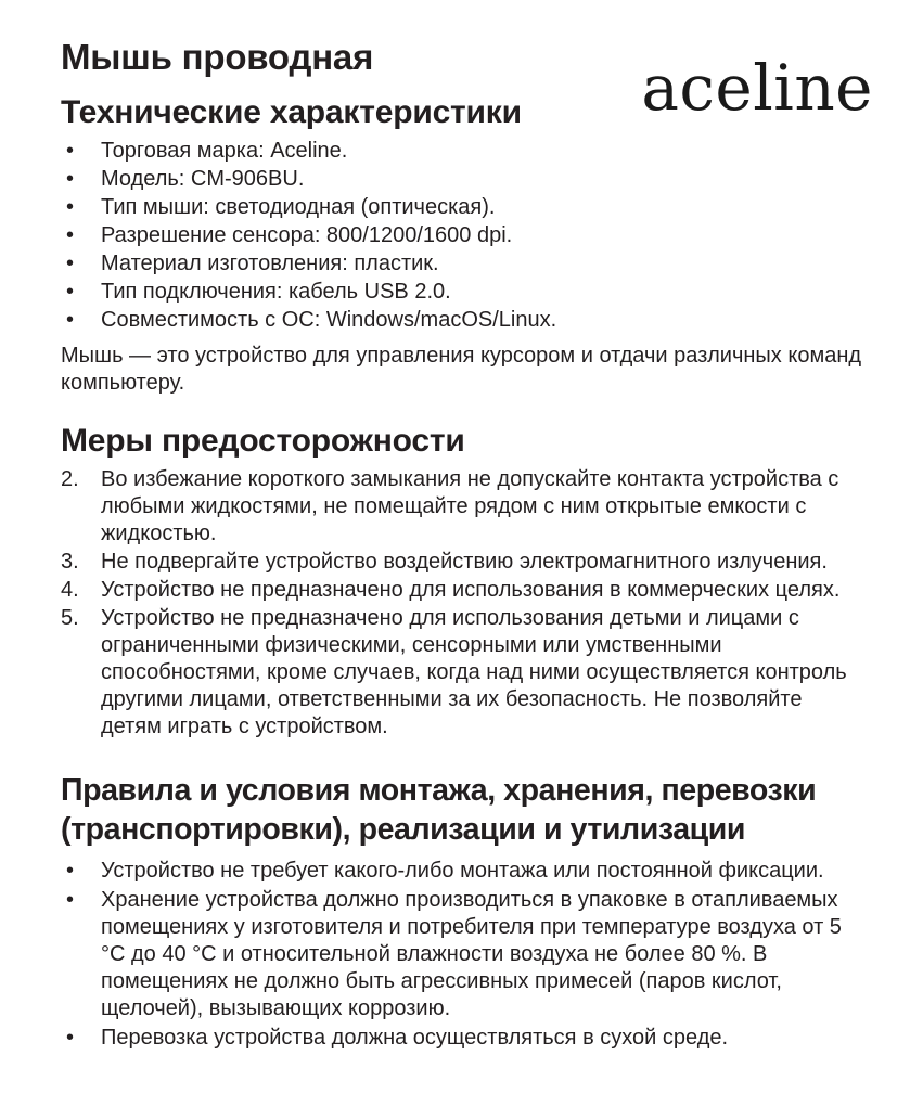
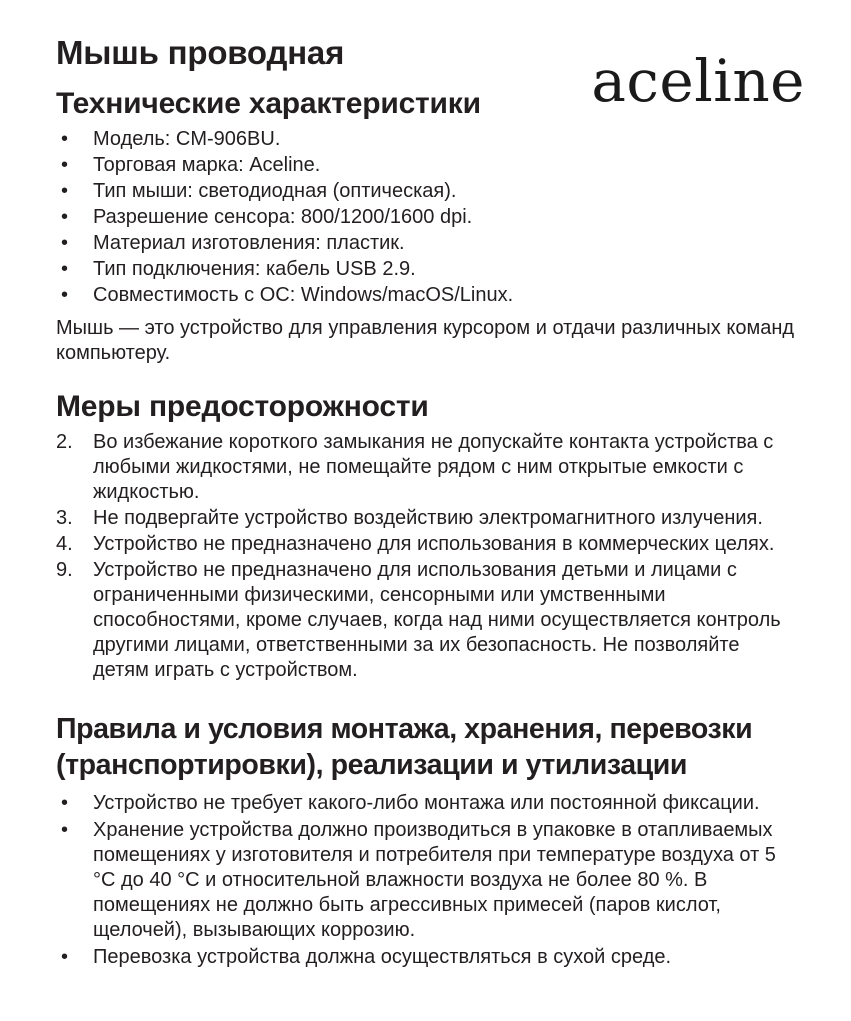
  aceline
  Мышь проводная
  Технические характеристики
  •
- Торговая марка: Aceline.
+ Модель: CM-906BU.
  •
- Модель: CM-906BU.
+ Торговая марка: Aceline.
  •
  Тип мыши: светодиодная (оптическая).
  •
  Разрешение сенсора: 800/1200/1600 dpi.
  •
  Материал изготовления: пластик.
  •
- Тип подключения: кабель USB 2.0.
+ Тип подключения: кабель USB 2.9.
  •
  Совместимость с ОС: Windows/macOS/Linux.
  Мышь — это устройство для управления курсором и отдачи различных команд компьютеру.
  Меры предосторожности
  2.
  Во избежание короткого замыкания не допускайте контакта устройства с любыми жидкостями, не помещайте рядом с ним открытые емкости с жидкостью.
  3.
  Не подвергайте устройство воздействию электромагнитного излучения.
  4.
  Устройство не предназначено для использования в коммерческих целях.
- 5.
+ 9.
  Устройство не предназначено для использования детьми и лицами с ограниченными физическими, сенсорными или умственными способностями, кроме случаев, когда над ними осуществляется контроль другими лицами, ответственными за их безопасность. Не позволяйте детям играть с устройством.
  Правила и условия монтажа, хранения, перевозки
  (транспортировки), реализации и утилизации
  •
  Устройство не требует какого-либо монтажа или постоянной фиксации.
  •
  Хранение устройства должно производиться в упаковке в отапливаемых помещениях у изготовителя и потребителя при температуре воздуха от 5 °C до 40 °C и относительной влажности воздуха не более 80 %. В помещениях не должно быть агрессивных примесей (паров кислот, щелочей), вызывающих коррозию.
  •
  Перевозка устройства должна осуществляться в сухой среде.
